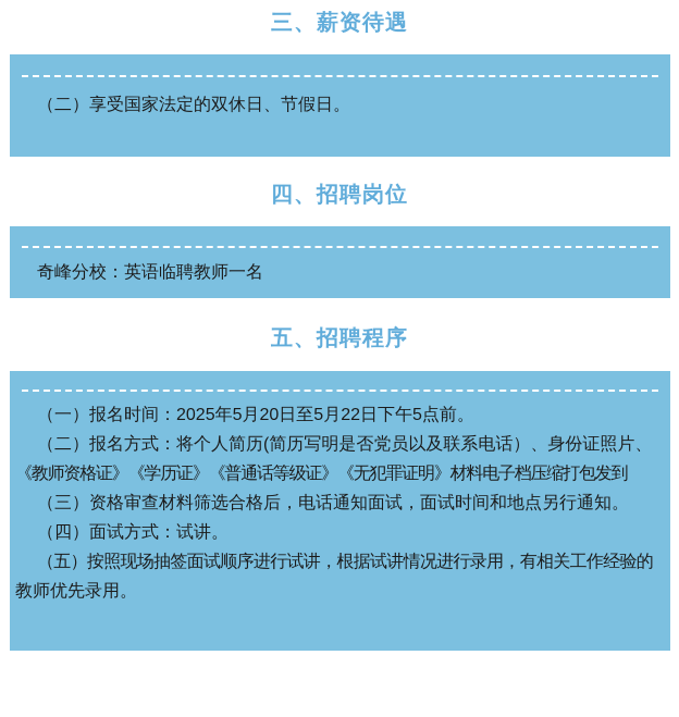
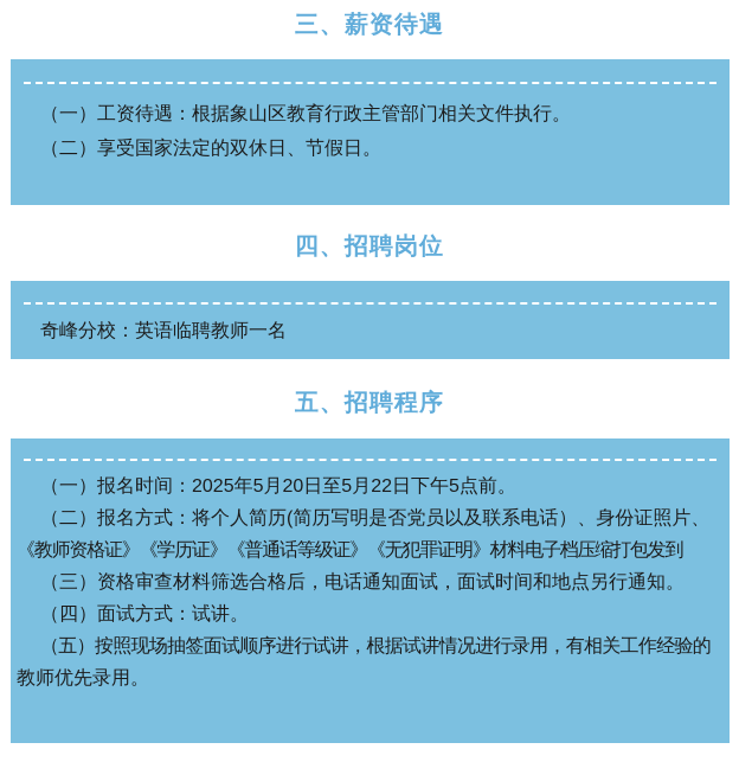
  三、薪资待遇
+ （一）工资待遇：根据象山区教育行政主管部门相关文件执行。
  （二）享受国家法定的双休日、节假日。
  四、招聘岗位
  奇峰分校：英语临聘教师一名
  五、招聘程序
  （一）报名时间：2025年5月20日至5月22日下午5点前。
  （二）报名方式：将个人简历(简历写明是否党员以及联系电话）、身份证照片、
  《教师资格证》《学历证》《普通话等级证》《无犯罪证明》材料电子档压缩打包发到
  （三）资格审查材料筛选合格后，电话通知面试，面试时间和地点另行通知。
  （四）面试方式：试讲。
  （五）按照现场抽签面试顺序进行试讲，根据试讲情况进行录用，有相关工作经验的
  教师优先录用。
